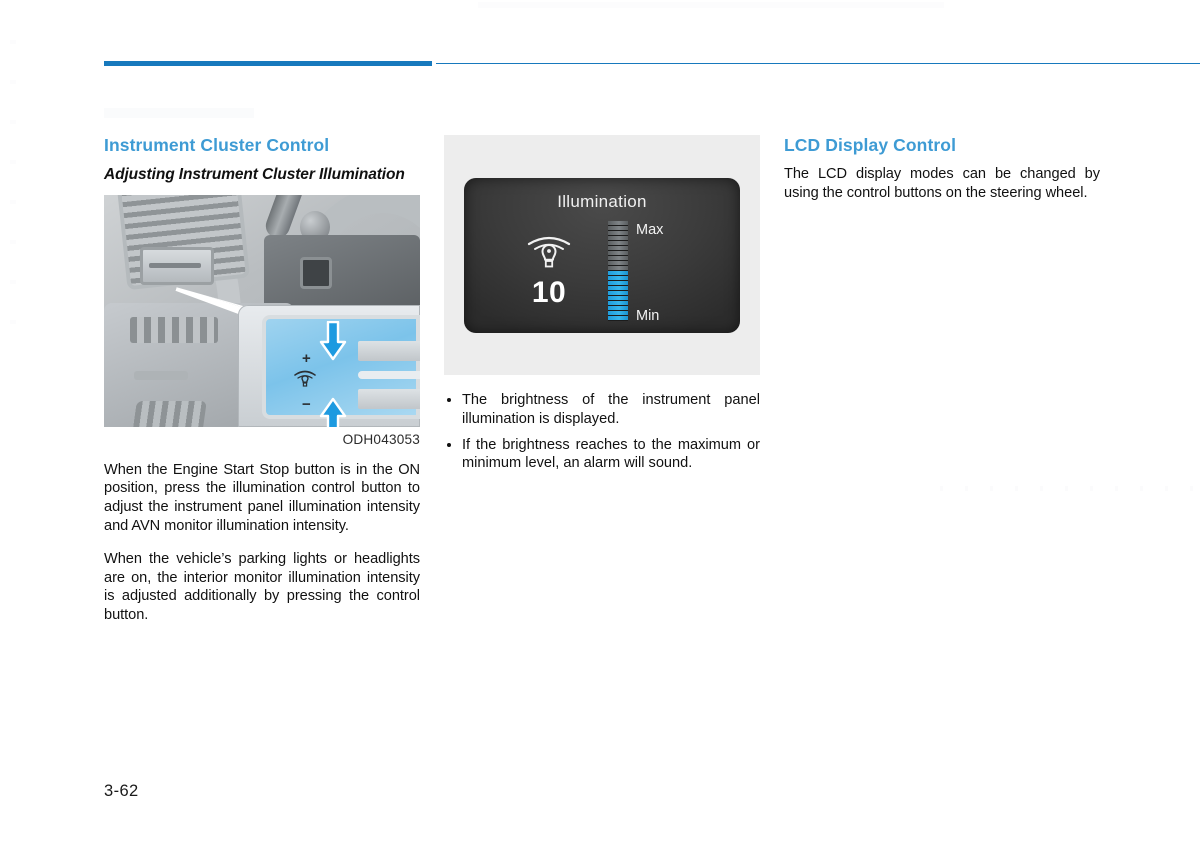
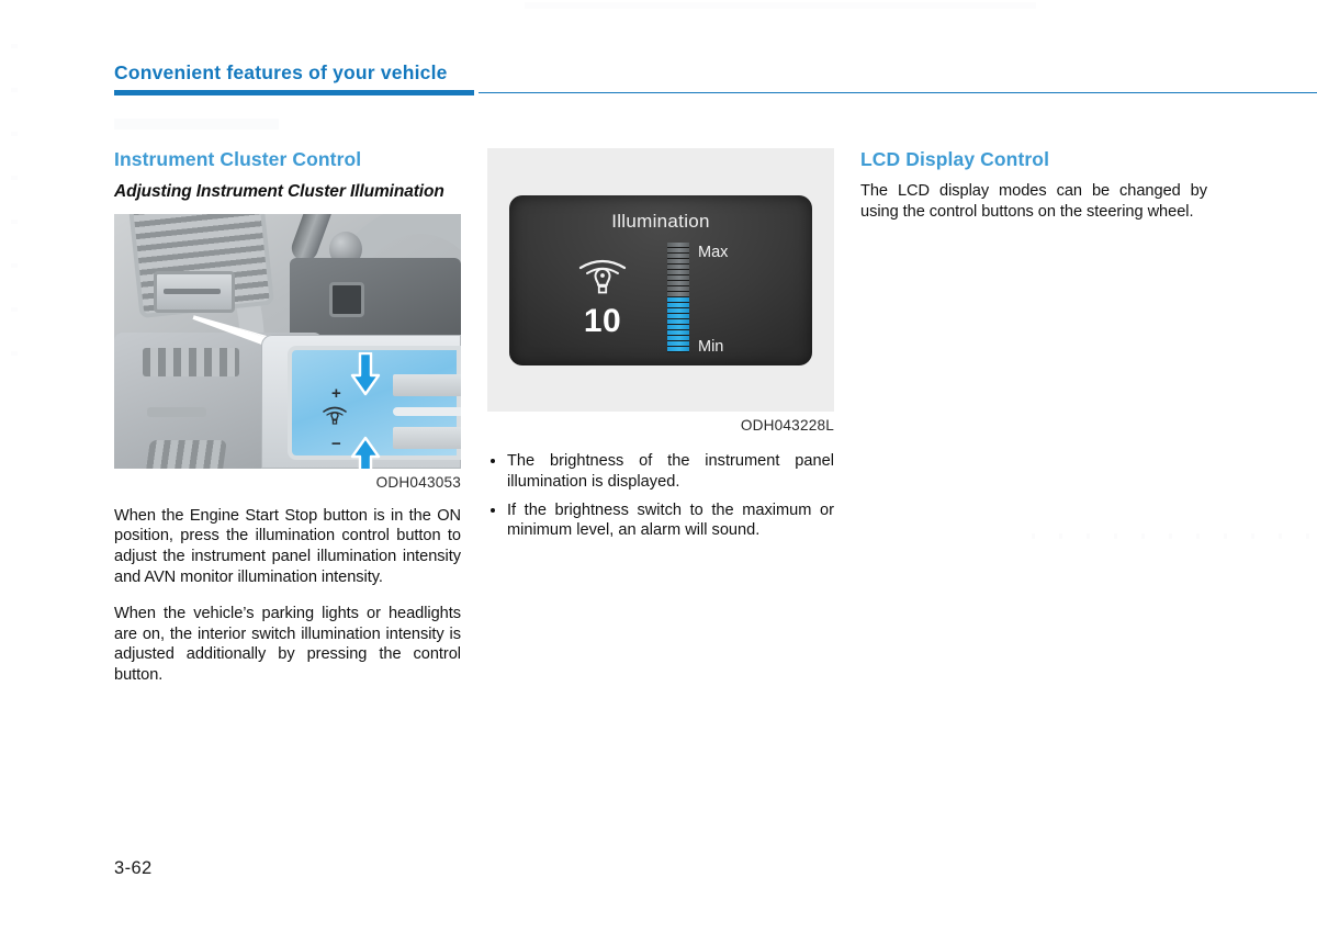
+ Convenient features of your vehicle
  Instrument Cluster Control
  Adjusting Instrument Cluster Illumination
  +
  −
  ODH043053
  When the Engine Start Stop button is in the ON position, press the illumination control button to adjust the instrument panel illumination intensity and AVN monitor illumination intensity.
- When the vehicle’s parking lights or headlights are on, the interior monitor illumination intensity is adjusted additionally by pressing the control button.
+ When the vehicle’s parking lights or headlights are on, the interior switch illumination intensity is adjusted additionally by pressing the control button.
  Illumination
  10
  Max
  Min
+ ODH043228L
  The brightness of the instrument panel illumination is displayed.
- If the brightness reaches to the maximum or minimum level, an alarm will sound.
+ If the brightness switch to the maximum or minimum level, an alarm will sound.
  LCD Display Control
  The LCD display modes can be changed by using the control buttons on the steering wheel.
  3-62
